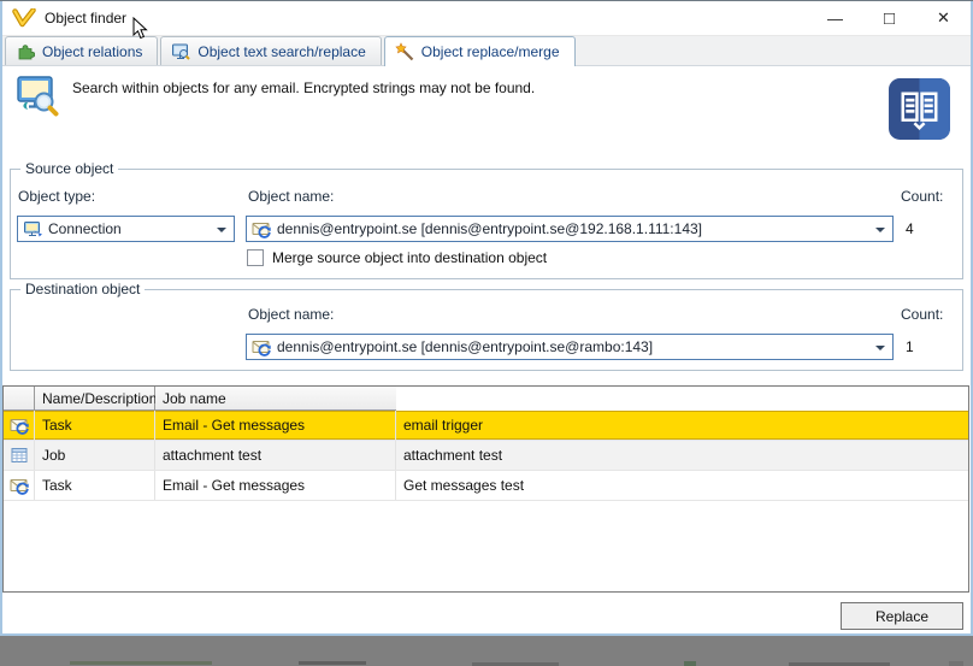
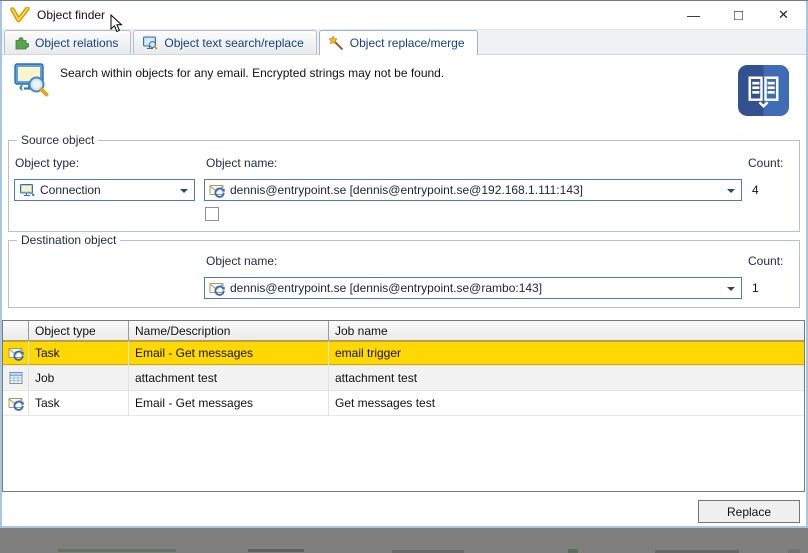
  Object finder
  —
  □
  ✕
  Object relations
  Object text search/replace
  Object replace/merge
  Search within objects for any email. Encrypted strings may not be found.
  Source object
  Object type:
  Object name:
  Count:
  Connection
  dennis@entrypoint.se [dennis@entrypoint.se@192.168.1.111:143]
  4
- Merge source object into destination object
  Destination object
  Object name:
  Count:
  dennis@entrypoint.se [dennis@entrypoint.se@rambo:143]
  1
+ Object type
  Name/Description
  Job name
  Task
  Email - Get messages
  email trigger
  Job
  attachment test
  attachment test
  Task
  Email - Get messages
  Get messages test
  Replace
